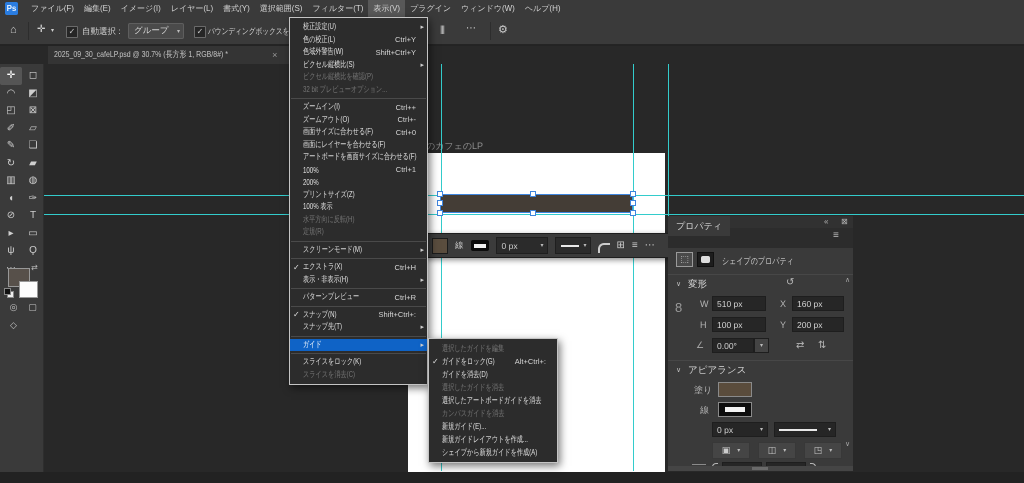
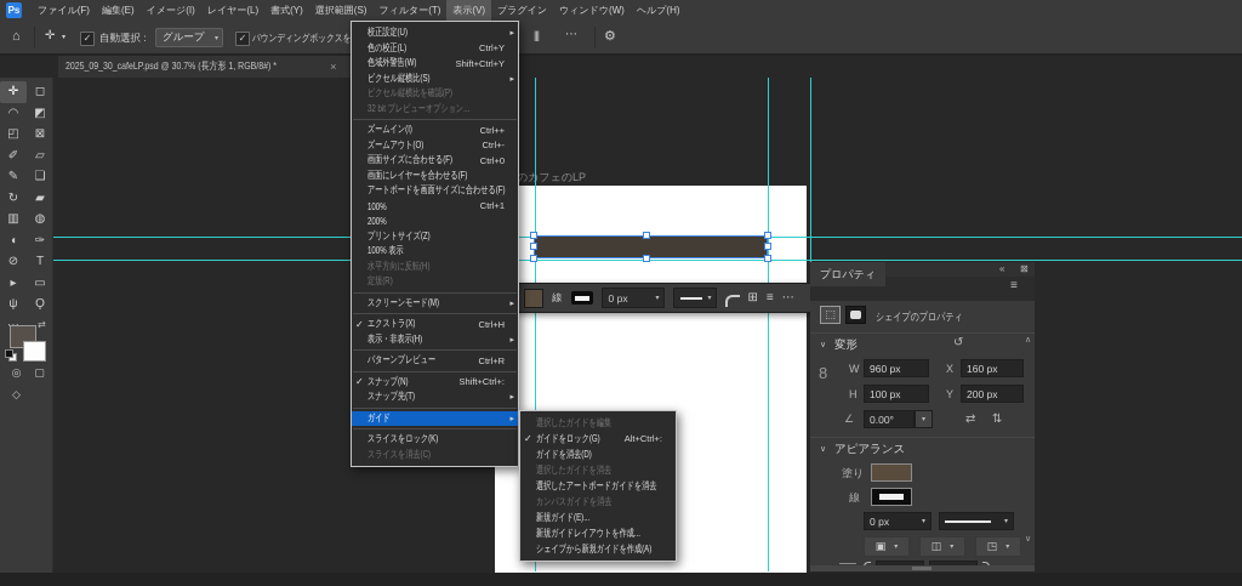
  Ps
  ファイル(F)
  編集(E)
  イメージ(I)
  レイヤー(L)
  書式(Y)
  選択範囲(S)
  フィルター(T)
  表示(V)
  プラグイン
  ウィンドウ(W)
  ヘルプ(H)
  ⌂
  ✛
  ✓
  自動選択 :
  グループ
  ✓
  バウンディングボックスを
  |||
  ⋯
  ⚙
  2025_09_30_cafeLP.psd @ 30.7% (長方形 1, RGB/8#) *
  ×
  ✛
  ◻
  ◠
  ◩
  ◰
  ⊠
  ✐
  ▱
  ✎
  ❏
  ↻
  ▰
  ▥
  ◍
  ◖
  ✑
  ⊘
  T
  ▸
  ▭
  ψ
  Ϙ
  ⇄
  ◎
  ▢
  ◇
  のカフェのLP
  線
  0 px
  ⊞
  ≡
  ⋯
  «
  ⊠
  プロパティ
  ≡
  ⬚
  シェイプのプロパティ
  変形
  ↺
  8
  W
- 510 px
+ 960 px
  X
  160 px
  H
  100 px
  Y
  200 px
  ∠
  0.00°
  ⇄
  ⇅
  アピアランス
  塗り
  線
  0 px
  ▣
  ◫
  ◳
  校正設定(U)
  色の校正(L)
  Ctrl+Y
  色域外警告(W)
  Shift+Ctrl+Y
  ピクセル縦横比(S)
  ピクセル縦横比を確認(P)
  32 bit プレビューオプション...
  ズームイン(I)
  Ctrl++
  ズームアウト(O)
  Ctrl+-
  画面サイズに合わせる(F)
  Ctrl+0
  画面にレイヤーを合わせる(F)
  アートボードを画面サイズに合わせる(F)
  100%
  Ctrl+1
  200%
  プリントサイズ(Z)
  100% 表示
  水平方向に反転(H)
  定規(R)
  スクリーンモード(M)
  ✓
  エクストラ(X)
  Ctrl+H
  表示・非表示(H)
  パターンプレビュー
  Ctrl+R
  ✓
  スナップ(N)
  Shift+Ctrl+:
  スナップ先(T)
  ガイド
  スライスをロック(K)
  スライスを消去(C)
  選択したガイドを編集
  ✓
  ガイドをロック(G)
  Alt+Ctrl+:
  ガイドを消去(D)
  選択したガイドを消去
  選択したアートボードガイドを消去
  カンバスガイドを消去
  新規ガイド(E)...
  新規ガイドレイアウトを作成...
  シェイプから新規ガイドを作成(A)
